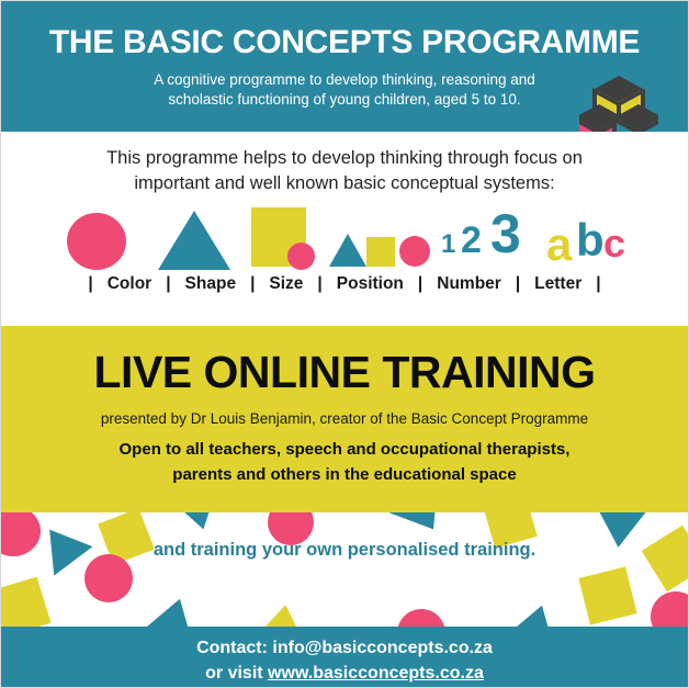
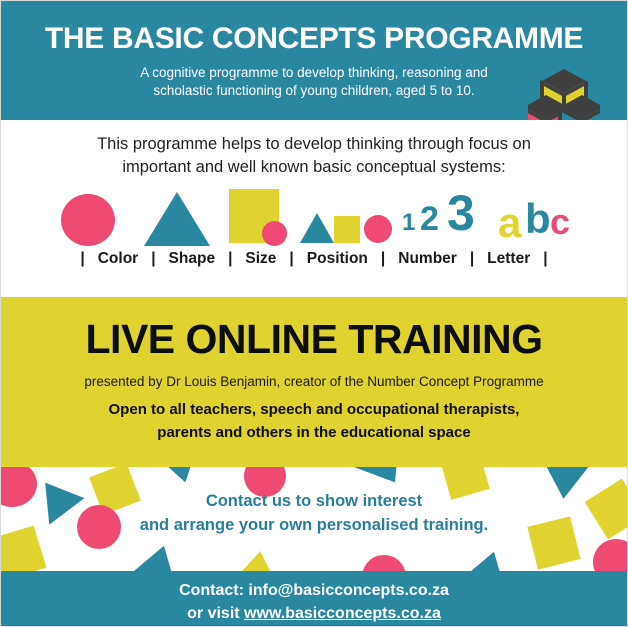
  THE BASIC CONCEPTS PROGRAMME
  A cognitive programme to develop thinking, reasoning and
  scholastic functioning of young children, aged 5 to 10.
  This programme helps to develop thinking through focus on
  important and well known basic conceptual systems:
  1
  2
  3
  a
  b
  c
  |
  Color
  |
  Shape
  |
  Size
  |
  Position
  |
  Number
  |
  Letter
  |
  LIVE ONLINE TRAINING
- presented by Dr Louis Benjamin, creator of the Basic Concept Programme
+ presented by Dr Louis Benjamin, creator of the Number Concept Programme
  Open to all teachers, speech and occupational therapists,
  parents and others in the educational space
+ Contact us to show interest
- and training your own personalised training.
+ and arrange your own personalised training.
  Contact: info@basicconcepts.co.za
  or visit www.basicconcepts.co.za
